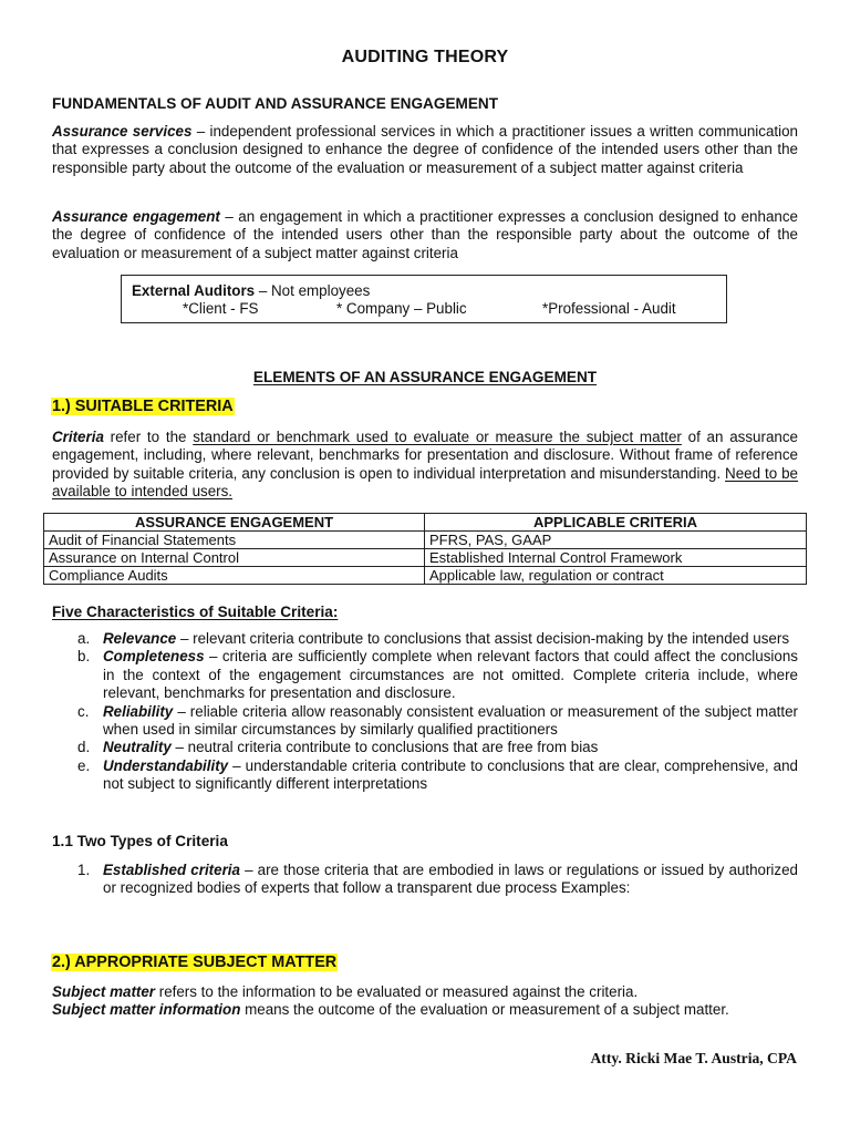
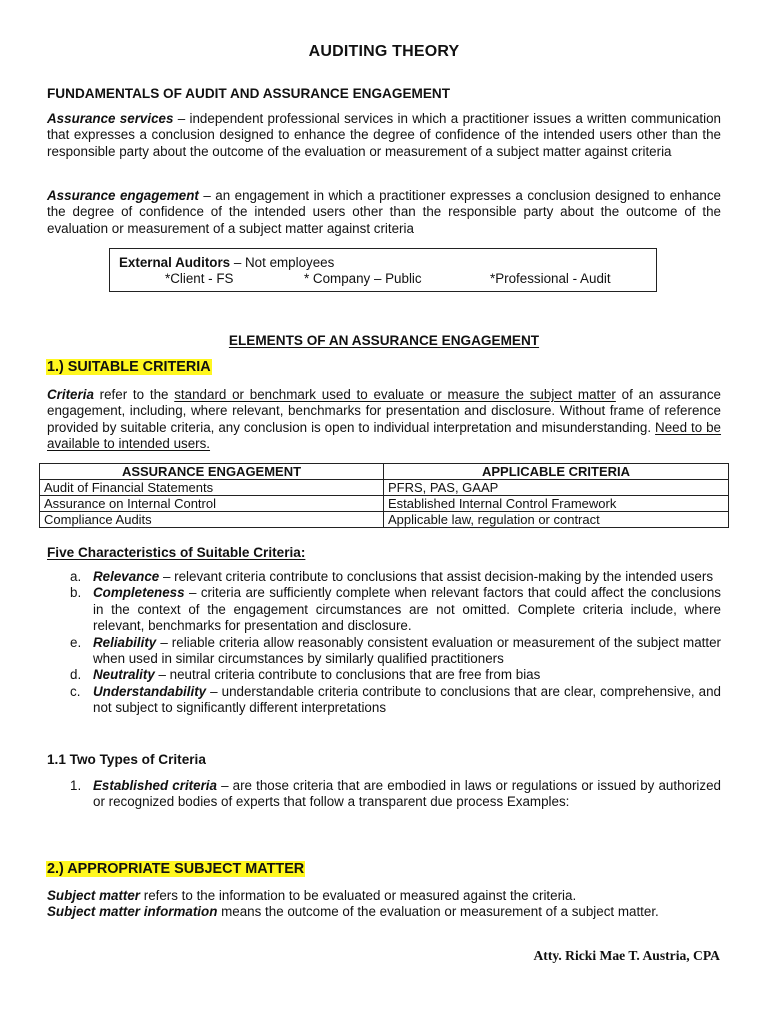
  AUDITING THEORY
  FUNDAMENTALS OF AUDIT AND ASSURANCE ENGAGEMENT
  Assurance services – independent professional services in which a practitioner issues a written communication that expresses a conclusion designed to enhance the degree of confidence of the intended users other than the responsible party about the outcome of the evaluation or measurement of a subject matter against criteria
  Assurance engagement – an engagement in which a practitioner expresses a conclusion designed to enhance the degree of confidence of the intended users other than the responsible party about the outcome of the evaluation or measurement of a subject matter against criteria
  External Auditors – Not employees
  *Client - FS
  * Company – Public
  *Professional - Audit
  ELEMENTS OF AN ASSURANCE ENGAGEMENT
  1.) SUITABLE CRITERIA
  Criteria refer to the standard or benchmark used to evaluate or measure the subject matter of an assurance engagement, including, where relevant, benchmarks for presentation and disclosure. Without frame of reference provided by suitable criteria, any conclusion is open to individual interpretation and misunderstanding. Need to be available to intended users.
  ASSURANCE ENGAGEMENT	APPLICABLE CRITERIA
  Audit of Financial Statements	PFRS, PAS, GAAP
  Assurance on Internal Control	Established Internal Control Framework
  Compliance Audits	Applicable law, regulation or contract
  Five Characteristics of Suitable Criteria:
  a.
  Relevance – relevant criteria contribute to conclusions that assist decision-making by the intended users
  b.
  Completeness – criteria are sufficiently complete when relevant factors that could affect the conclusions in the context of the engagement circumstances are not omitted. Complete criteria include, where relevant, benchmarks for presentation and disclosure.
- c.
+ e.
  Reliability – reliable criteria allow reasonably consistent evaluation or measurement of the subject matter when used in similar circumstances by similarly qualified practitioners
  d.
  Neutrality – neutral criteria contribute to conclusions that are free from bias
- e.
+ c.
  Understandability – understandable criteria contribute to conclusions that are clear, comprehensive, and not subject to significantly different interpretations
  1.1 Two Types of Criteria
  1.
  Established criteria – are those criteria that are embodied in laws or regulations or issued by authorized or recognized bodies of experts that follow a transparent due process Examples:
  2.) APPROPRIATE SUBJECT MATTER
  Subject matter refers to the information to be evaluated or measured against the criteria.
  Subject matter information means the outcome of the evaluation or measurement of a subject matter.
  Atty. Ricki Mae T. Austria, CPA
